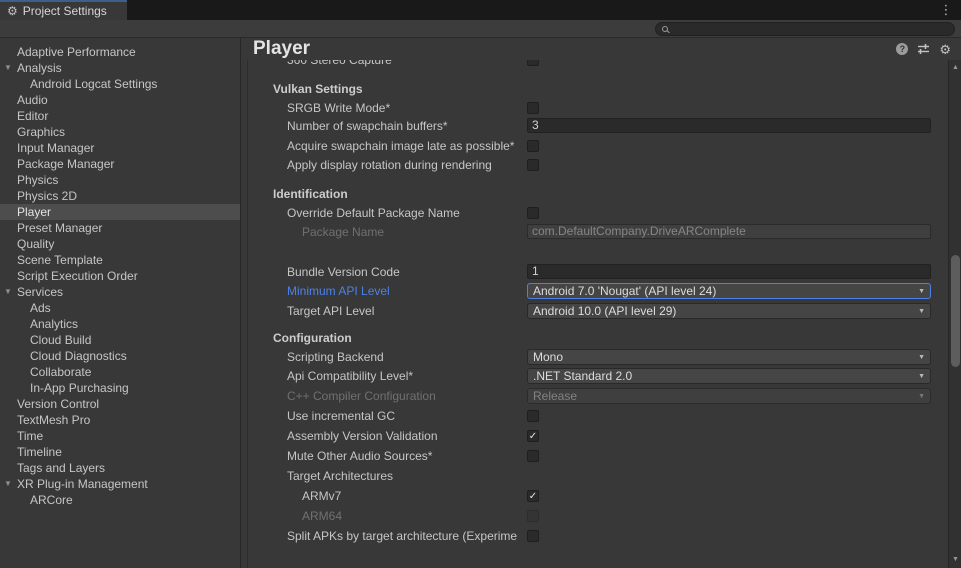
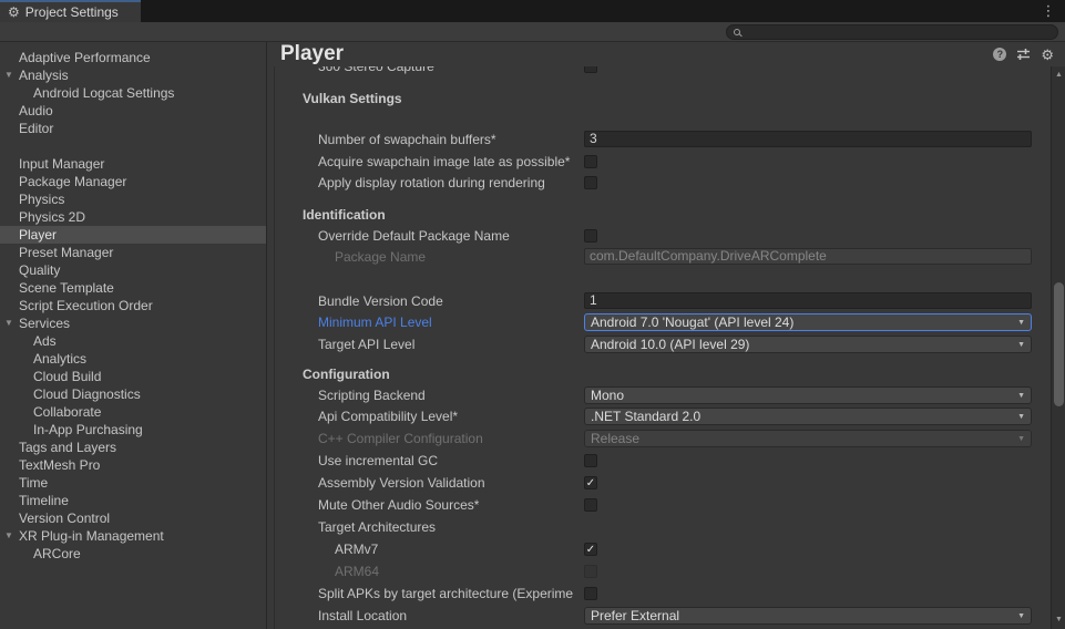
  ⚙
  Project Settings
  ⋮
  Adaptive Performance
  ▼
  Analysis
  Android Logcat Settings
  Audio
  Editor
- Graphics
  Input Manager
  Package Manager
  Physics
  Physics 2D
  Player
  Preset Manager
  Quality
  Scene Template
  Script Execution Order
  ▼
  Services
  Ads
  Analytics
  Cloud Build
  Cloud Diagnostics
  Collaborate
  In-App Purchasing
- Version Control
+ Tags and Layers
  TextMesh Pro
  Time
  Timeline
- Tags and Layers
+ Version Control
  ▼
  XR Plug-in Management
  ARCore
  360 Stereo Capture
  Vulkan Settings
- SRGB Write Mode*
  Number of swapchain buffers*
  3
  Acquire swapchain image late as possible*
  Apply display rotation during rendering
  Identification
  Override Default Package Name
  Package Name
  com.DefaultCompany.DriveARComplete
  Bundle Version Code
  1
  Minimum API Level
  Android 7.0 'Nougat' (API level 24)
  Target API Level
  Android 10.0 (API level 29)
  Configuration
  Scripting Backend
  Mono
  Api Compatibility Level*
  .NET Standard 2.0
  C++ Compiler Configuration
  Release
  Use incremental GC
  Assembly Version Validation
  ✓
  Mute Other Audio Sources*
  Target Architectures
  ARMv7
  ✓
  ARM64
  Split APKs by target architecture (Experime
+ Install Location
+ Prefer External
  Player
  ?
  ⚙
